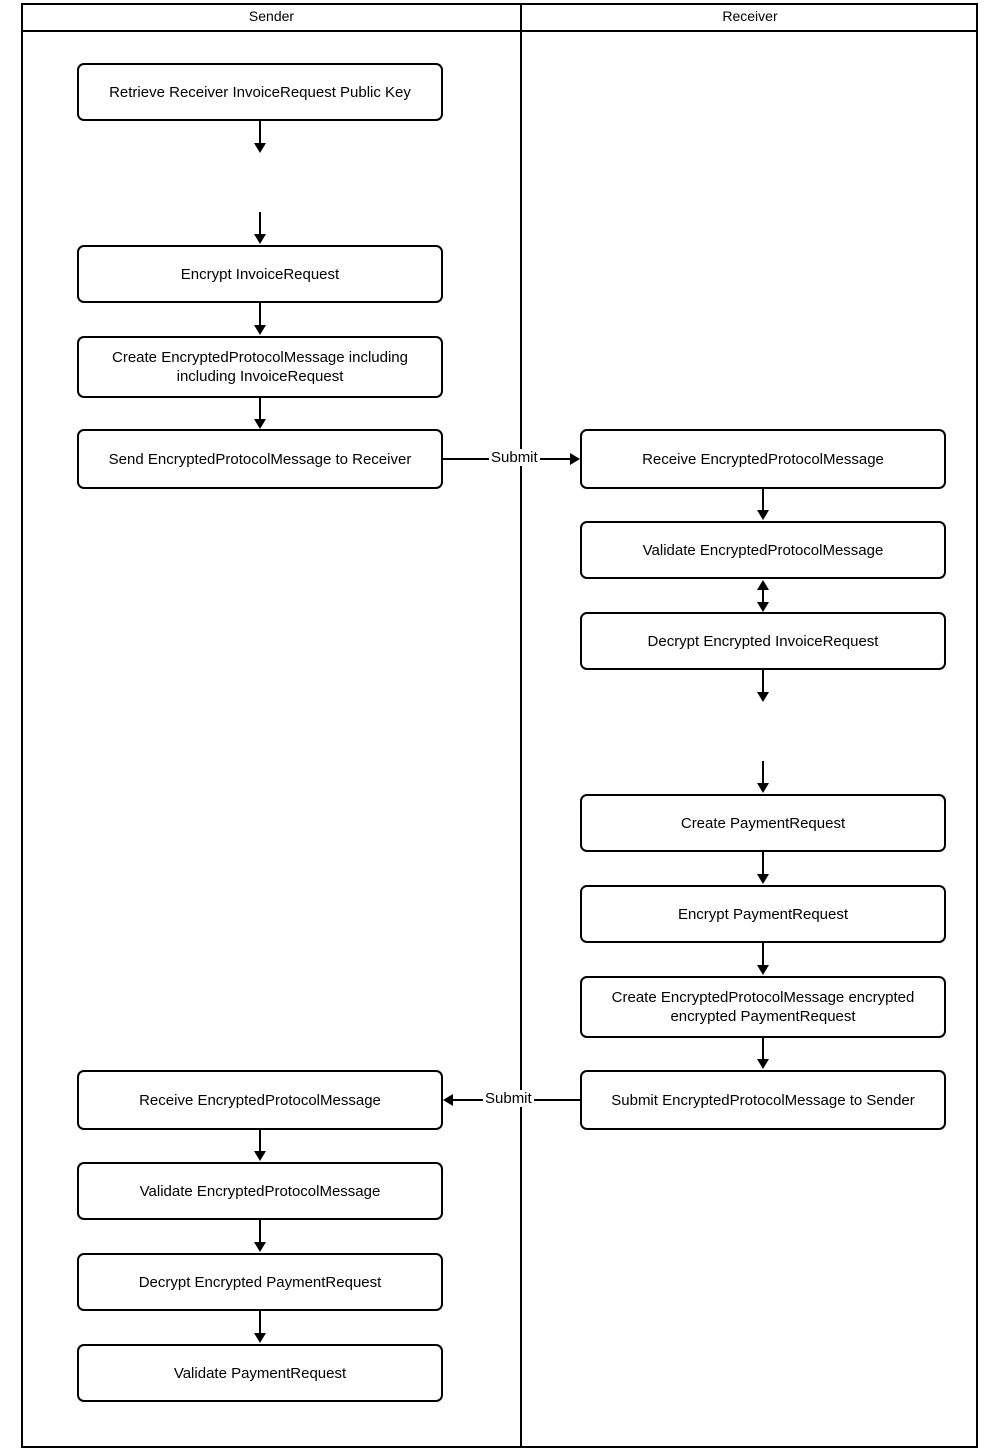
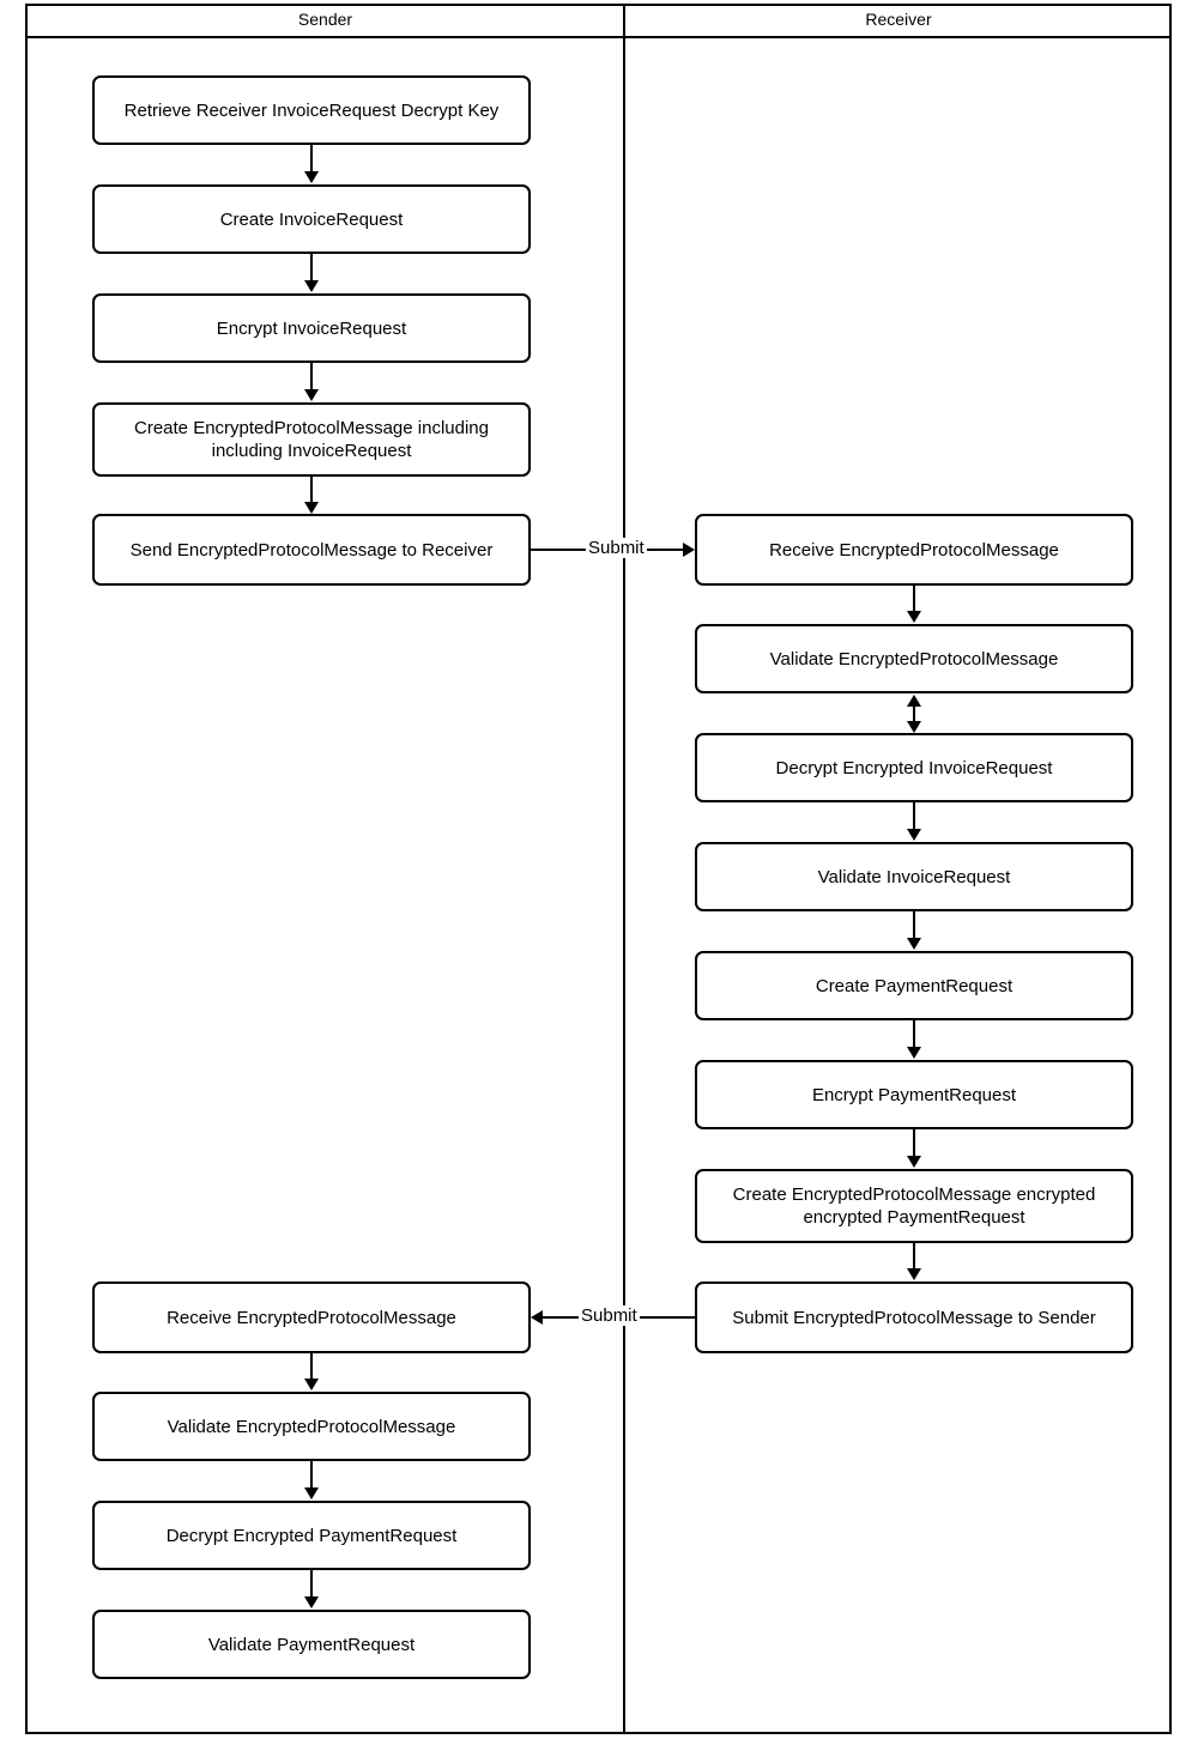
  Sender
  Receiver
- Retrieve Receiver InvoiceRequest Public Key
+ Retrieve Receiver InvoiceRequest Decrypt Key
+ Create InvoiceRequest
  Encrypt InvoiceRequest
  Create EncryptedProtocolMessage including including InvoiceRequest
  Send EncryptedProtocolMessage to Receiver
  Submit
  Receive EncryptedProtocolMessage
  Validate EncryptedProtocolMessage
  Decrypt Encrypted InvoiceRequest
+ Validate InvoiceRequest
  Create PaymentRequest
  Encrypt PaymentRequest
  Create EncryptedProtocolMessage encrypted encrypted PaymentRequest
  Submit EncryptedProtocolMessage to Sender
  Submit
  Receive EncryptedProtocolMessage
  Validate EncryptedProtocolMessage
  Decrypt Encrypted PaymentRequest
  Validate PaymentRequest
